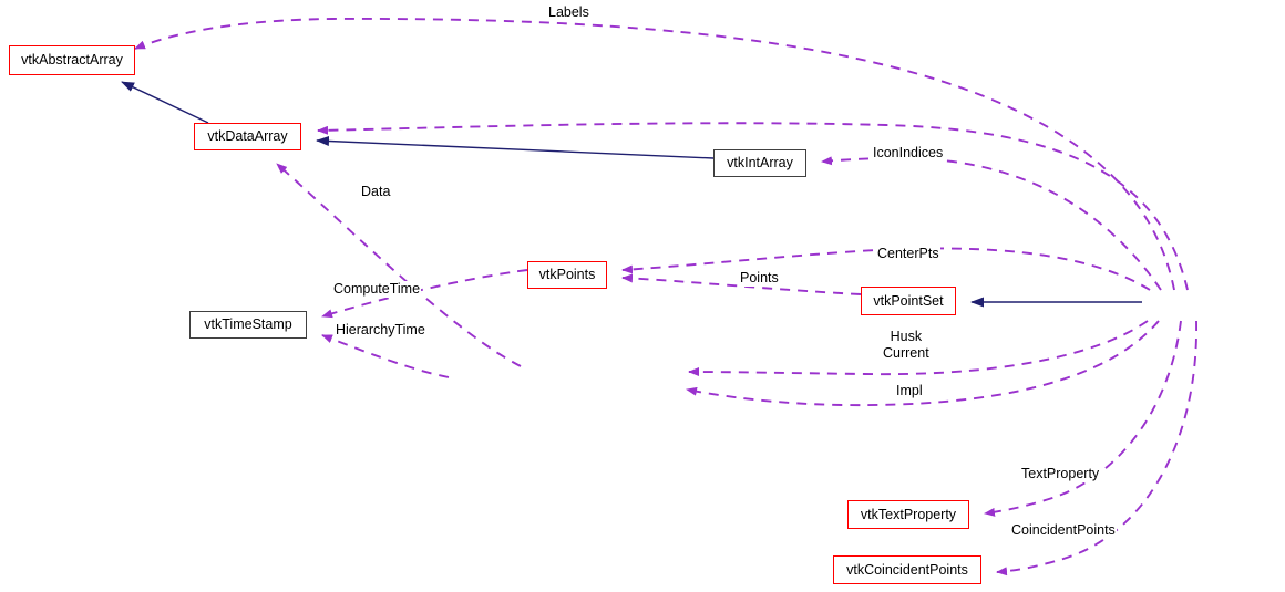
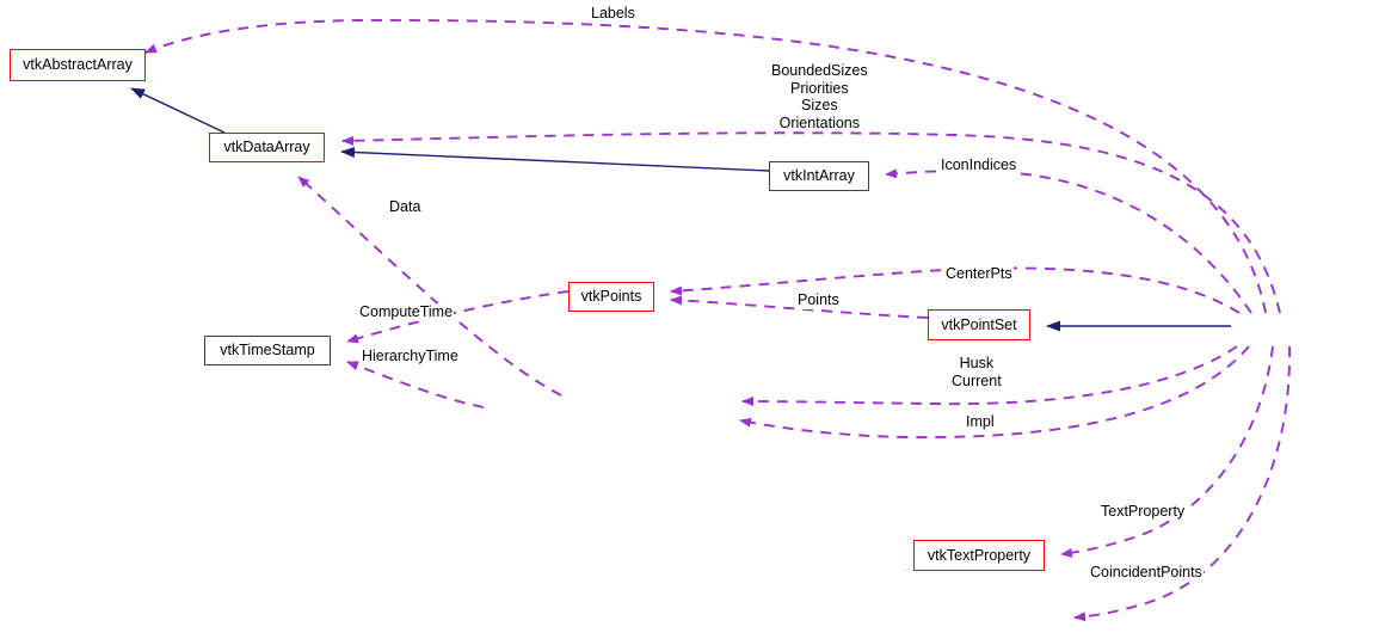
  vtkAbstractArray
  vtkDataArray
  vtkIntArray
  vtkPoints
  vtkPointSet
  vtkTimeStamp
  vtkTextProperty
- vtkCoincidentPoints
  Labels
+ BoundedSizes
+ Priorities
+ Sizes
+ Orientations
  IconIndices
  Data
  CenterPts
  Points
  ComputeTime
  HierarchyTime
  Husk
  Current
  Impl
  TextProperty
  CoincidentPoints
